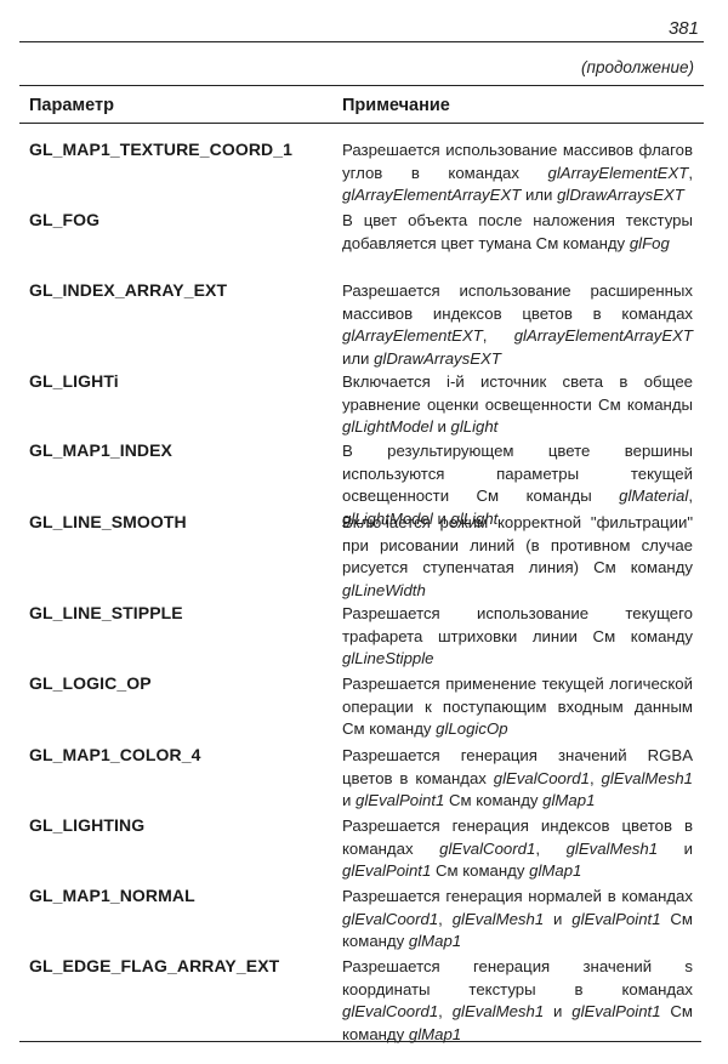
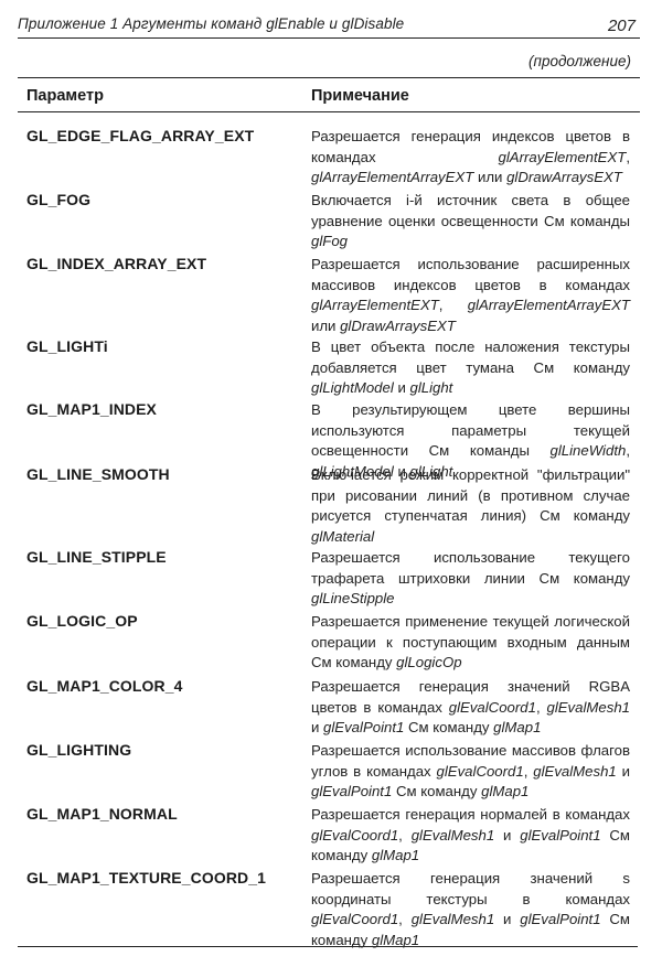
+ Приложение 1 Аргументы команд glEnable и glDisable
- 381
+ 207
  (продолжение)
  Параметр
  Примечание
- GL_MAP1_TEXTURE_COORD_1
+ GL_EDGE_FLAG_ARRAY_EXT
- Разрешается использование массивов флагов углов в командах glArrayElementEXT, glArrayElementArrayEXT или glDrawArraysEXT
+ Разрешается генерация индексов цветов в командах glArrayElementEXT, glArrayElementArrayEXT или glDrawArraysEXT
  GL_FOG
- В цвет объекта после наложения текстуры добавляется цвет тумана См команду glFog
+ Включается i-й источник света в общее уравнение оценки освещенности См команды glFog
  GL_INDEX_ARRAY_EXT
  Разрешается использование расширенных массивов индексов цветов в командах glArrayElementEXT, glArrayElementArrayEXT или glDrawArraysEXT
  GL_LIGHTi
- Включается i-й источник света в общее уравнение оценки освещенности См команды glLightModel и glLight
+ В цвет объекта после наложения текстуры добавляется цвет тумана См команду glLightModel и glLight
  GL_MAP1_INDEX
- В результирующем цвете вершины используются параметры текущей освещенности См команды glMaterial, glLightModel и glLight
+ В результирующем цвете вершины используются параметры текущей освещенности См команды glLineWidth, glLightModel и glLight
  GL_LINE_SMOOTH
- Включается режим корректной "фильтрации" при рисовании линий (в противном случае рисуется ступенчатая линия) См команду glLineWidth
+ Включается режим корректной "фильтрации" при рисовании линий (в противном случае рисуется ступенчатая линия) См команду glMaterial
  GL_LINE_STIPPLE
  Разрешается использование текущего трафарета штриховки линии См команду glLineStipple
  GL_LOGIC_OP
  Разрешается применение текущей логической операции к поступающим входным данным См команду glLogicOp
  GL_MAP1_COLOR_4
  Разрешается генерация значений RGBA цветов в командах glEvalCoord1, glEvalMesh1 и glEvalPoint1 См команду glMap1
  GL_LIGHTING
- Разрешается генерация индексов цветов в командах glEvalCoord1, glEvalMesh1 и glEvalPoint1 См команду glMap1
+ Разрешается использование массивов флагов углов в командах glEvalCoord1, glEvalMesh1 и glEvalPoint1 См команду glMap1
  GL_MAP1_NORMAL
  Разрешается генерация нормалей в командах glEvalCoord1, glEvalMesh1 и glEvalPoint1 См команду glMap1
- GL_EDGE_FLAG_ARRAY_EXT
+ GL_MAP1_TEXTURE_COORD_1
  Разрешается генерация значений s координаты текстуры в командах glEvalCoord1, glEvalMesh1 и glEvalPoint1 См команду glMap1
